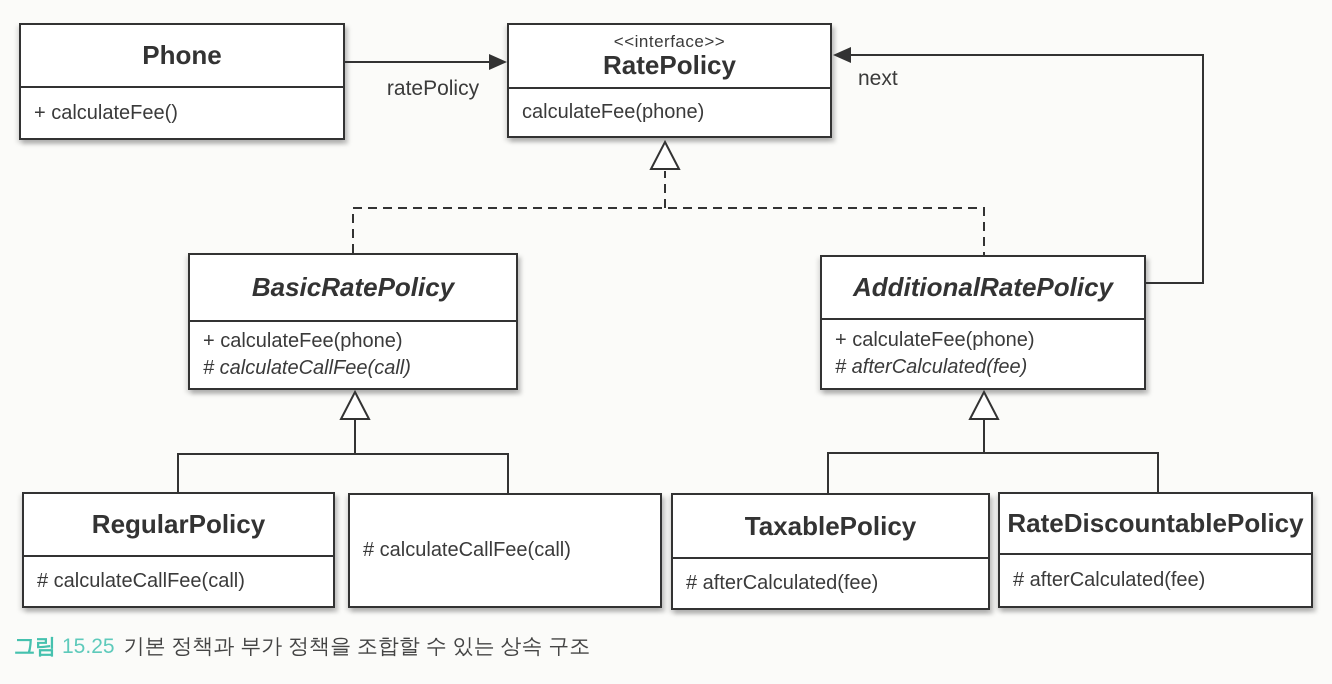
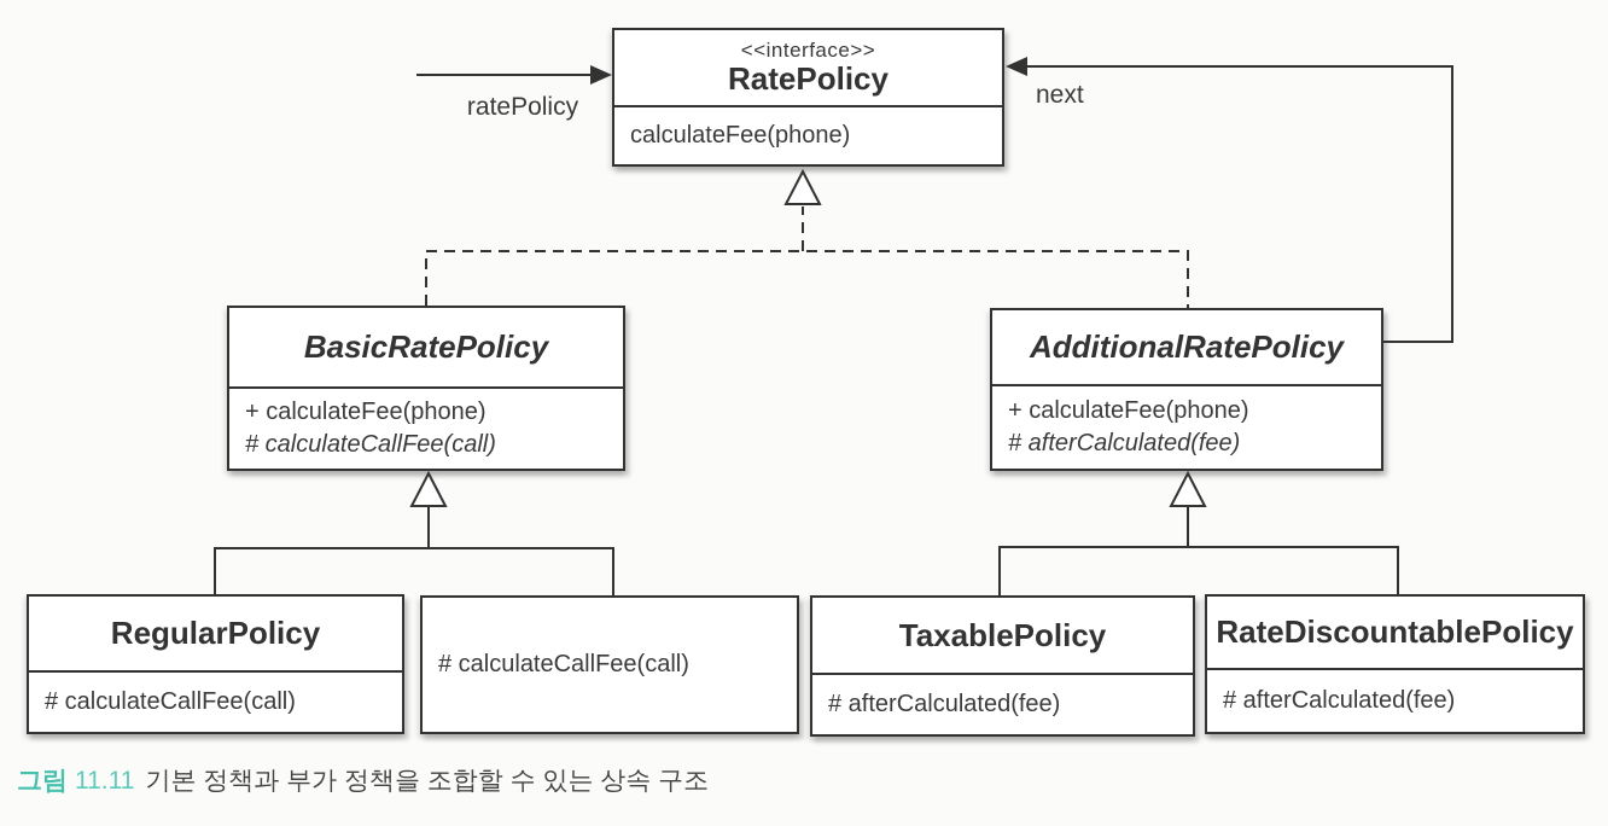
- Phone
- + calculateFee()
  <<interface>>
  RatePolicy
  calculateFee(phone)
  BasicRatePolicy
  + calculateFee(phone)
  # calculateCallFee(call)
  AdditionalRatePolicy
  + calculateFee(phone)
  # afterCalculated(fee)
  RegularPolicy
  # calculateCallFee(call)
  # calculateCallFee(call)
  TaxablePolicy
  # afterCalculated(fee)
  RateDiscountablePolicy
  # afterCalculated(fee)
  ratePolicy
  next
- 그림 15.25 기본 정책과 부가 정책을 조합할 수 있는 상속 구조
+ 그림 11.11 기본 정책과 부가 정책을 조합할 수 있는 상속 구조
